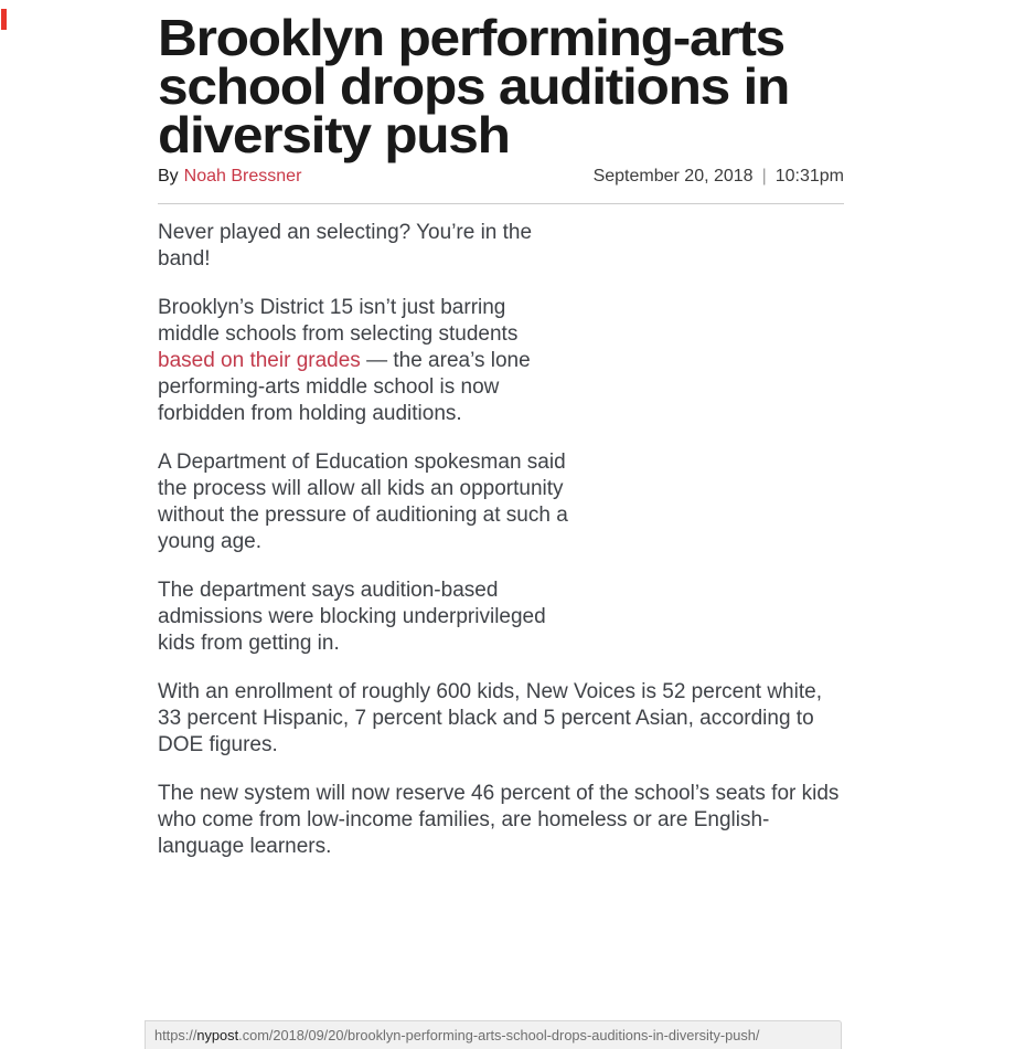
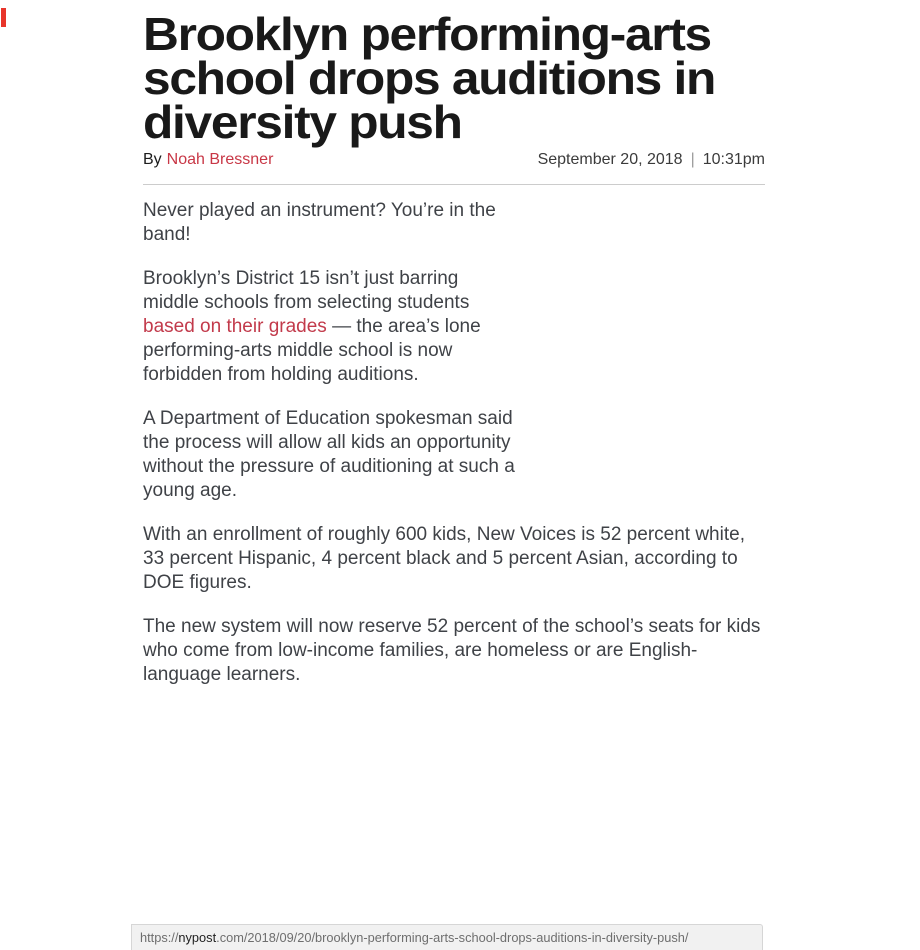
  Brooklyn performing-arts
  school drops auditions in
  diversity push
  By Noah Bressner
  September 20, 2018 | 10:31pm
- Never played an selecting? You’re in the band!
+ Never played an instrument? You’re in the band!
  Brooklyn’s District 15 isn’t just barring middle schools from selecting students based on their grades — the area’s lone performing-arts middle school is now forbidden from holding auditions.
  A Department of Education spokesman said the process will allow all kids an opportunity without the pressure of auditioning at such a young age.
- The department says audition-based admissions were blocking underprivileged kids from getting in.
- With an enrollment of roughly 600 kids, New Voices is 52 percent white, 33 percent Hispanic, 7 percent black and 5 percent Asian, according to DOE figures.
+ With an enrollment of roughly 600 kids, New Voices is 52 percent white, 33 percent Hispanic, 4 percent black and 5 percent Asian, according to DOE figures.
- The new system will now reserve 46 percent of the school’s seats for kids who come from low-income families, are homeless or are English-language learners.
+ The new system will now reserve 52 percent of the school’s seats for kids who come from low-income families, are homeless or are English-language learners.
  https://nypost.com/2018/09/20/brooklyn-performing-arts-school-drops-auditions-in-diversity-push/
